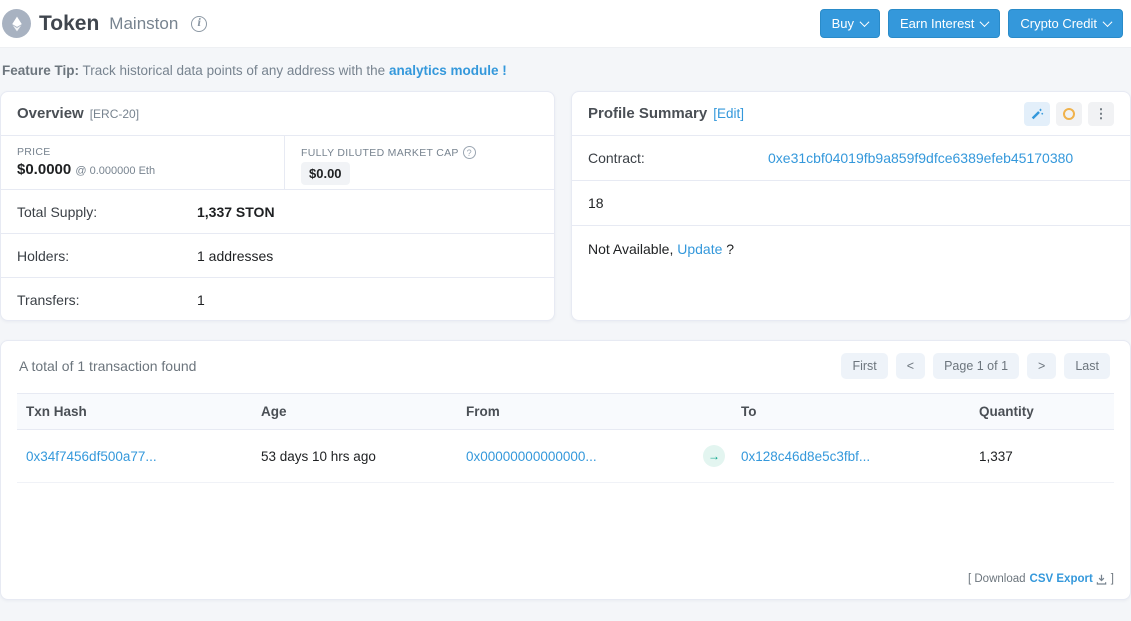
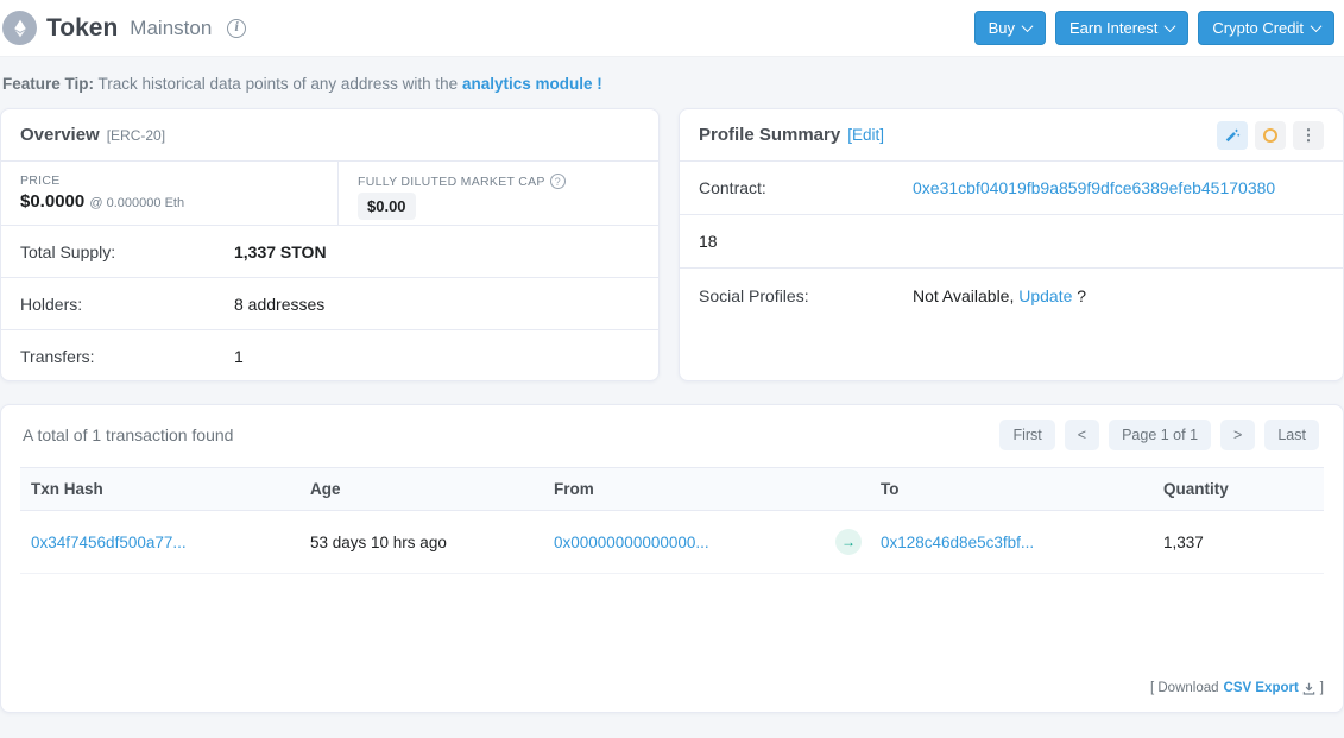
  Token
  Mainston
  i
  Buy
  Earn Interest
  Crypto Credit
  Feature Tip: Track historical data points of any address with the analytics module !
  Overview
  [ERC-20]
  PRICE
  $0.0000 @ 0.000000 Eth
  FULLY DILUTED MARKET CAP
  ?
  $0.00
  Total Supply:
  1,337 STON
  Holders:
- 1 addresses
+ 8 addresses
  Transfers:
  1
  Profile Summary
  [Edit]
  ⋮
  Contract:
  0xe31cbf04019fb9a859f9dfce6389efeb45170380
  18
+ Social Profiles:
  Not Available, Update ?
  A total of 1 transaction found
  First
  <
  Page 1 of 1
  >
  Last
  Txn Hash	Age	From		To	Quantity
  0x34f7456df500a77...	53 days 10 hrs ago	0x00000000000000...	→	0x128c46d8e5c3fbf...	1,337
  [ Download
  CSV Export
  ]
